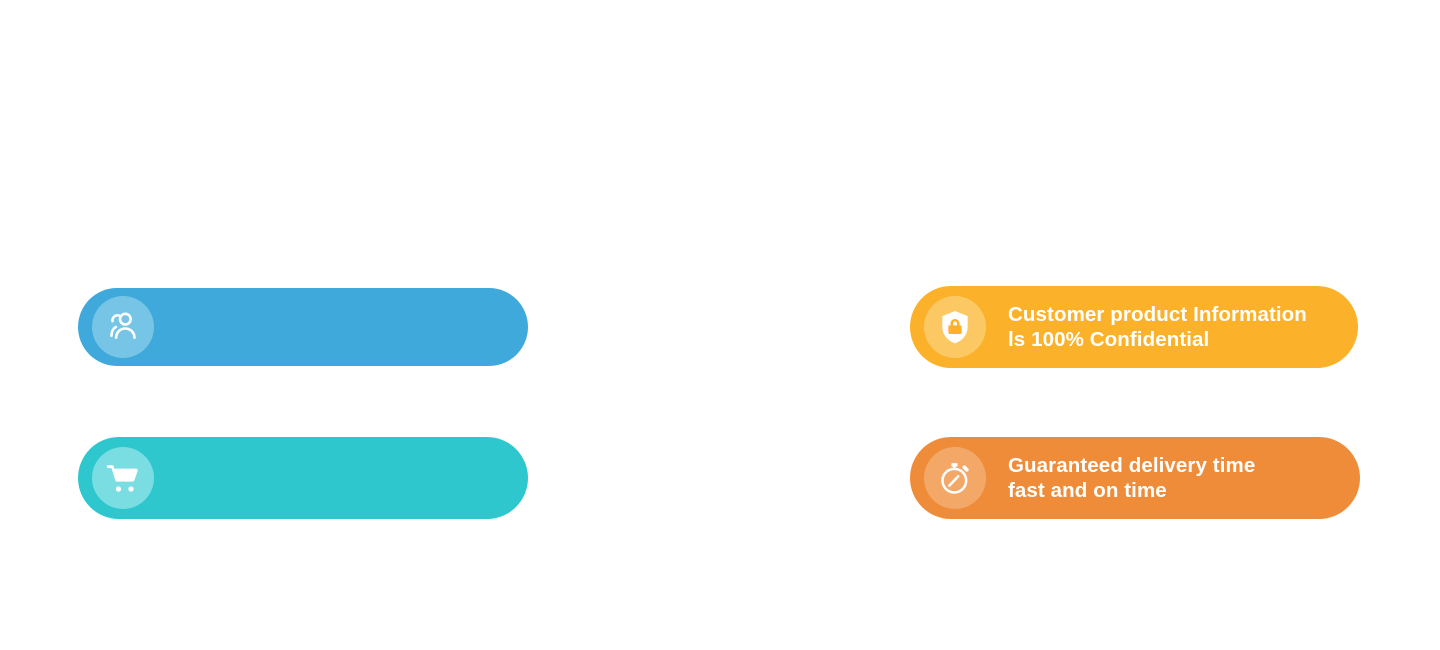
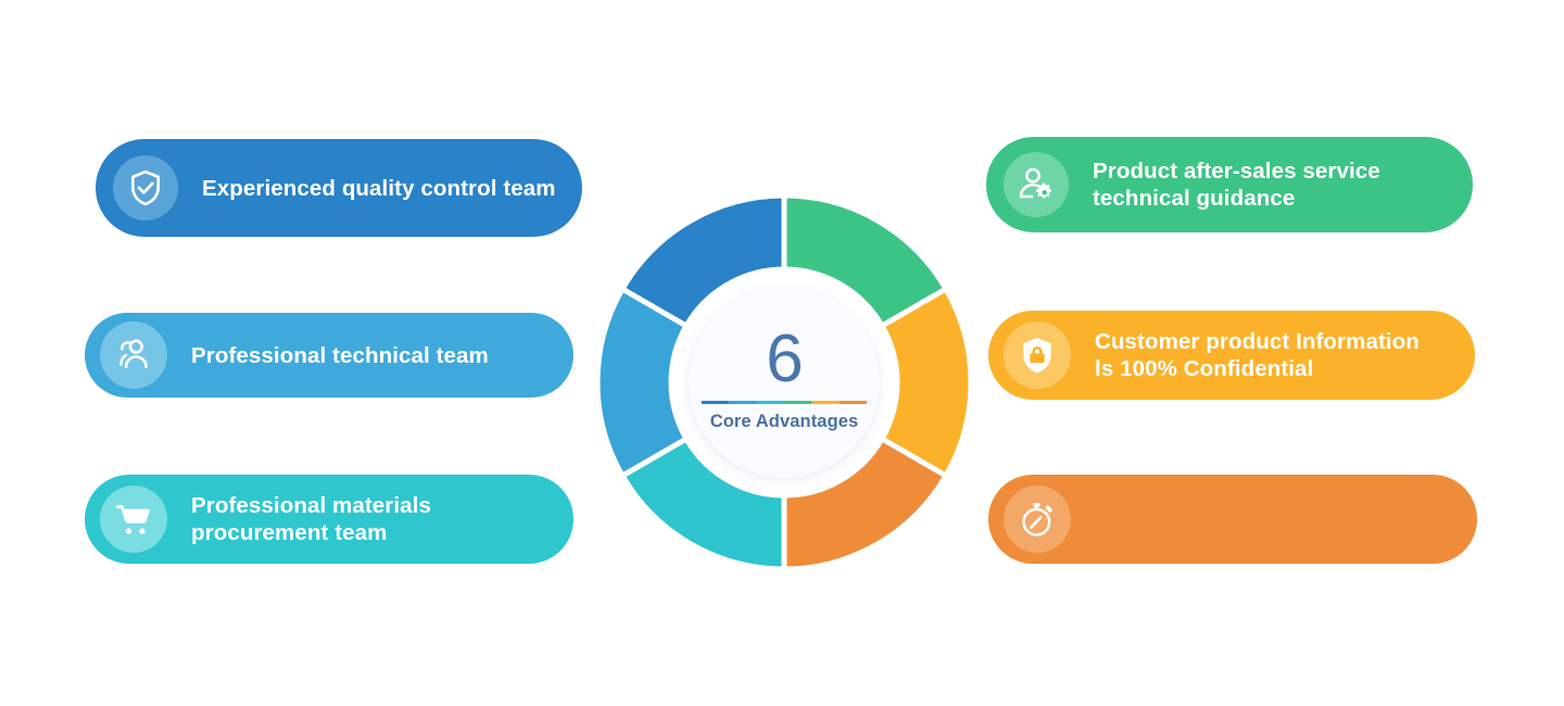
+ Experienced quality control team
+ Professional technical team
+ Professional materials
+ procurement team
+ 6
+ Core Advantages
+ Product after-sales service
+ technical guidance
  Customer product Information
  ls 100% Confidential
- Guaranteed delivery time
- fast and on time
